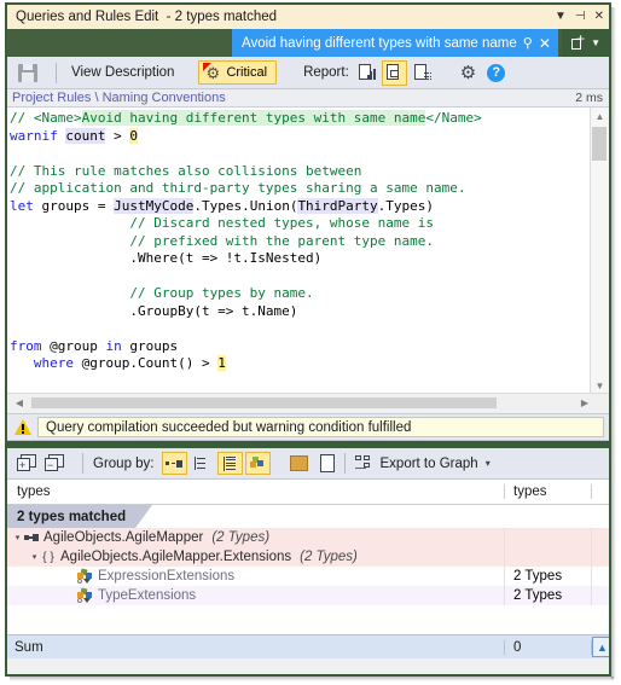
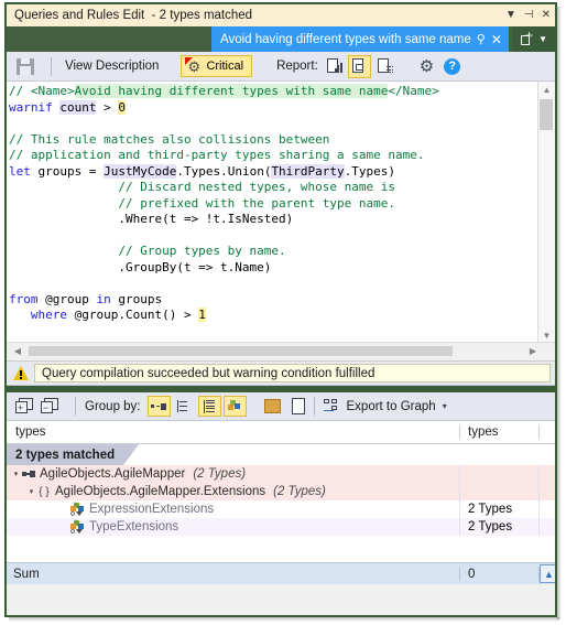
  Queries and Rules Edit - 2 types matched
  ▼
  ⊣
  ✕
  Avoid having different types with same name
  ⚲
  ✕
  +
  ▼
  View Description
  ⚙
  Critical
  Report:
  ⚙
  ?
- Project Rules \ Naming Conventions
- 2 ms
  // <Name>Avoid having different types with same name</Name>
  warnif count > 0
  // This rule matches also collisions between
  // application and third-party types sharing a same name.
  let groups = JustMyCode.Types.Union(ThirdParty.Types)
  // Discard nested types, whose name is
  // prefixed with the parent type name.
  .Where(t => !t.IsNested)
  // Group types by name.
  .GroupBy(t => t.Name)
  from @group in groups
  where @group.Count() > 1
  ▲
  ▼
  ◀
  ▶
  Query compilation succeeded but warning condition fulfilled
  +
  −
  Group by:
  Export to Graph
  ▾
  types
  types
  2 types matched
  AgileObjects.AgileMapper
  (2 Types)
  { }
  AgileObjects.AgileMapper.Extensions
  (2 Types)
  ExpressionExtensions
  2 Types
  TypeExtensions
  2 Types
  Sum
  0
  ▲
